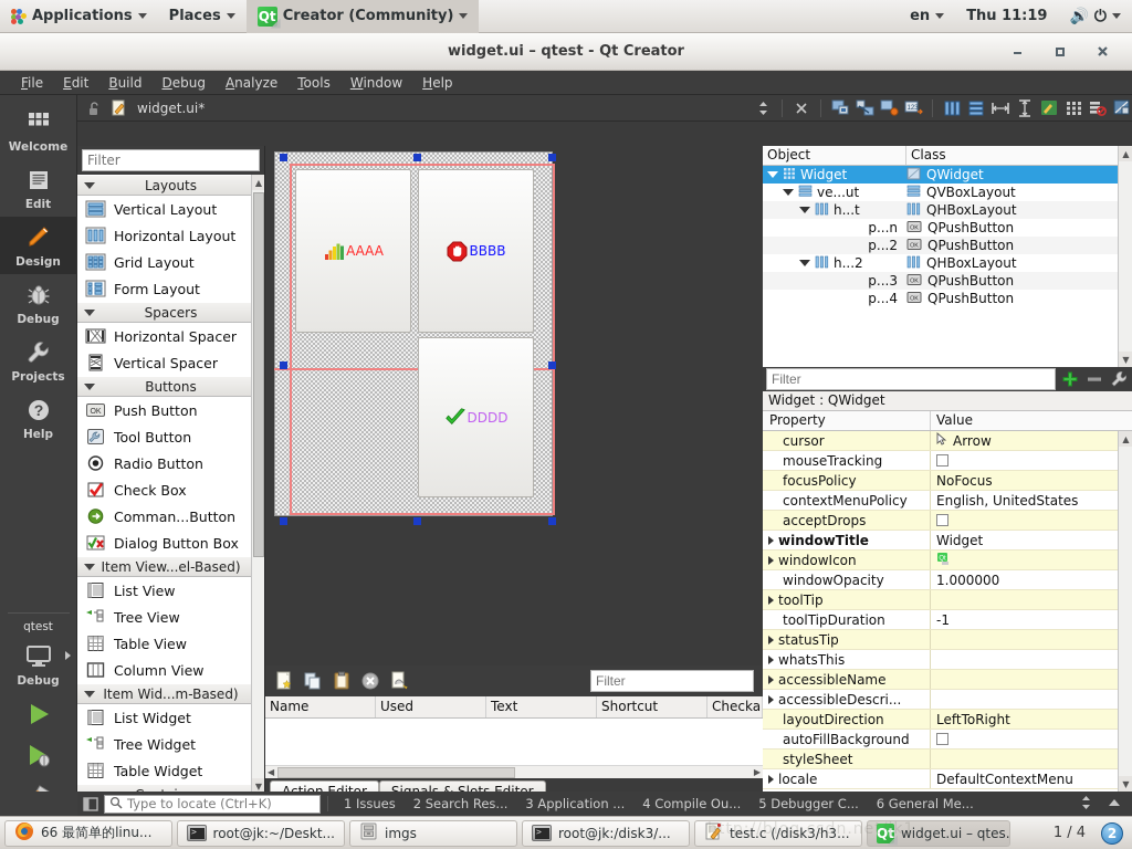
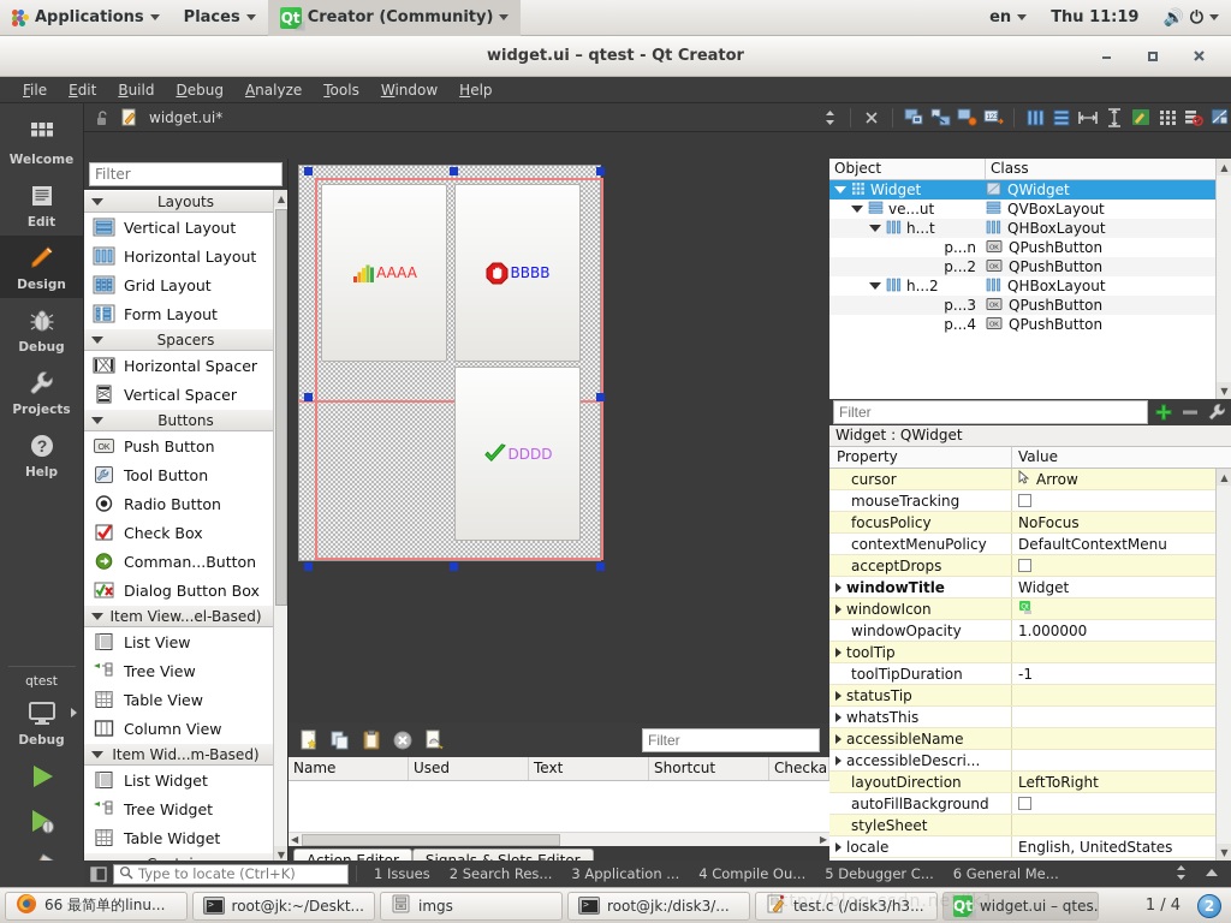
  Applications
  Places
  Qt
  Creator (Community)
  en
  Thu 11:19
  🔊
  ⏻
  widget.ui – qtest - Qt Creator
  File
  Edit
  Build
  Debug
  Analyze
  Tools
  Window
  Help
  widget.ui*
  Welcome
  Edit
  Design
  Debug
  Projects
  ?
  Help
  qtest
  Debug
  Filter
  Layouts
  Vertical Layout
  Horizontal Layout
  Grid Layout
  Form Layout
  Spacers
  Horizontal Spacer
  Vertical Spacer
  Buttons
  Push Button
  Tool Button
  Radio Button
  Check Box
  Comman...Button
  Dialog Button Box
  Item View...el-Based)
  List View
  Tree View
  Table View
  Column View
  Item Wid...m-Based)
  List Widget
  Tree Widget
  Table Widget
  ▲
  ▼
  AAAA
  BBBB
  DDDD
  Filter
  Name
  Used
  Text
  Shortcut
  Checka
  ◀
  ▶
  Object
  Class
  Widget
  QWidget
  ve...ut
  QVBoxLayout
  h...t
  QHBoxLayout
  p...n
  QPushButton
  p...2
  QPushButton
  h...2
  QHBoxLayout
  p...3
  QPushButton
  p...4
  QPushButton
  ▲
  ▼
  Filter
  Widget : QWidget
  Property
  Value
  cursor
  Arrow
  mouseTracking
  focusPolicy
  NoFocus
  contextMenuPolicy
- English, UnitedStates
+ DefaultContextMenu
  acceptDrops
  windowTitle
  Widget
  windowIcon
  windowOpacity
  1.000000
  toolTip
  toolTipDuration
  -1
  statusTip
  whatsThis
  accessibleName
  accessibleDescri...
  layoutDirection
  LeftToRight
  autoFillBackground
  styleSheet
  locale
- DefaultContextMenu
+ English, UnitedStates
  ▲
  ▼
  Type to locate (Ctrl+K)
  1 Issues
  2 Search Res...
  3 Application ...
  4 Compile Ou...
  5 Debugger C...
  6 General Me...
  66 最简单的linu...
  root@jk:~/Deskt...
  imgs
  root@jk:/disk3/...
  test.c (/disk3/h3...
  Qt
  widget.ui – qtes.
  1 / 4
  2
  http://blog.csdn.net/jk1
